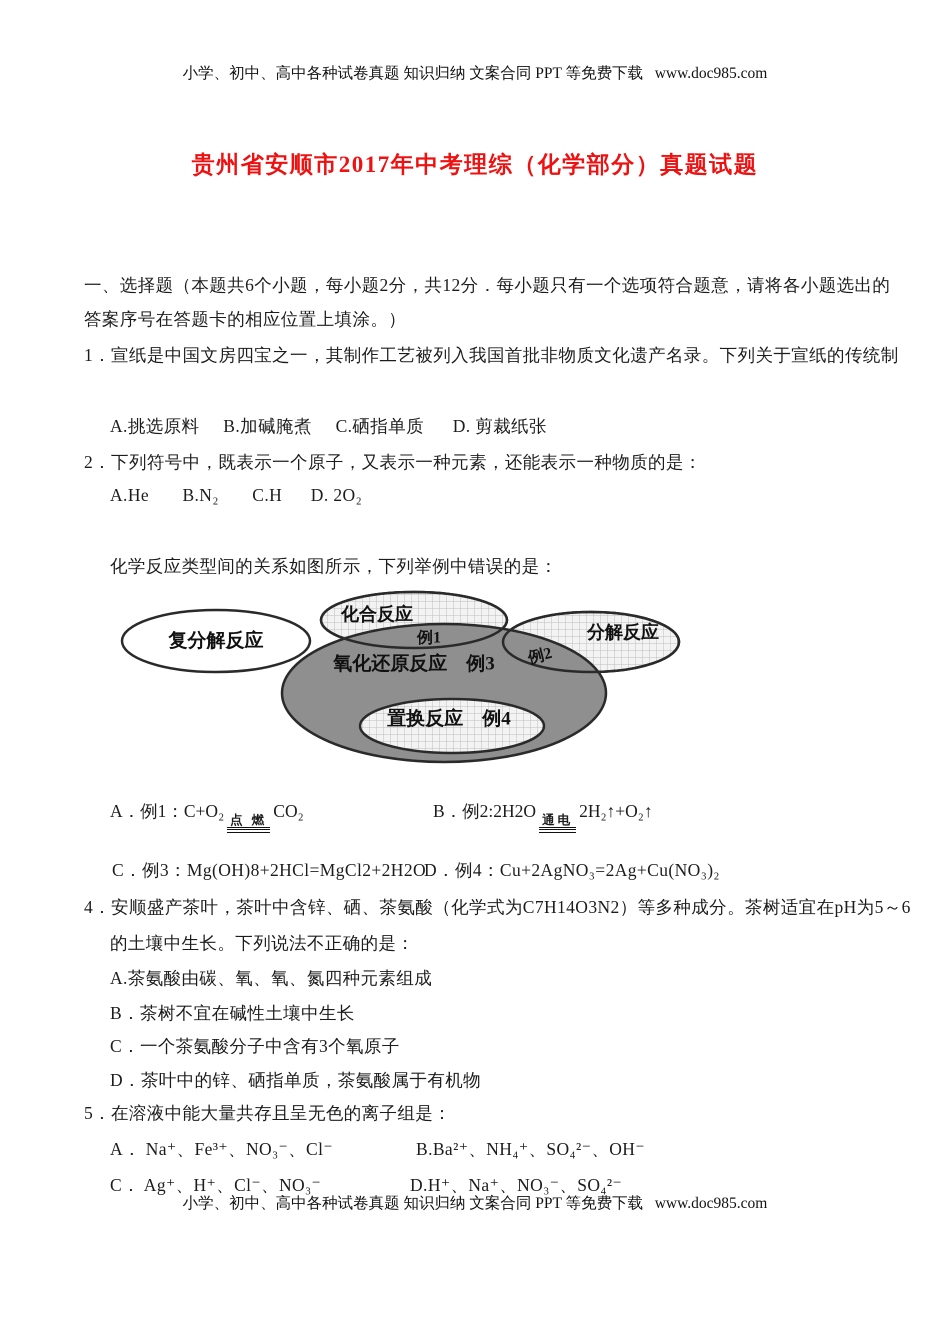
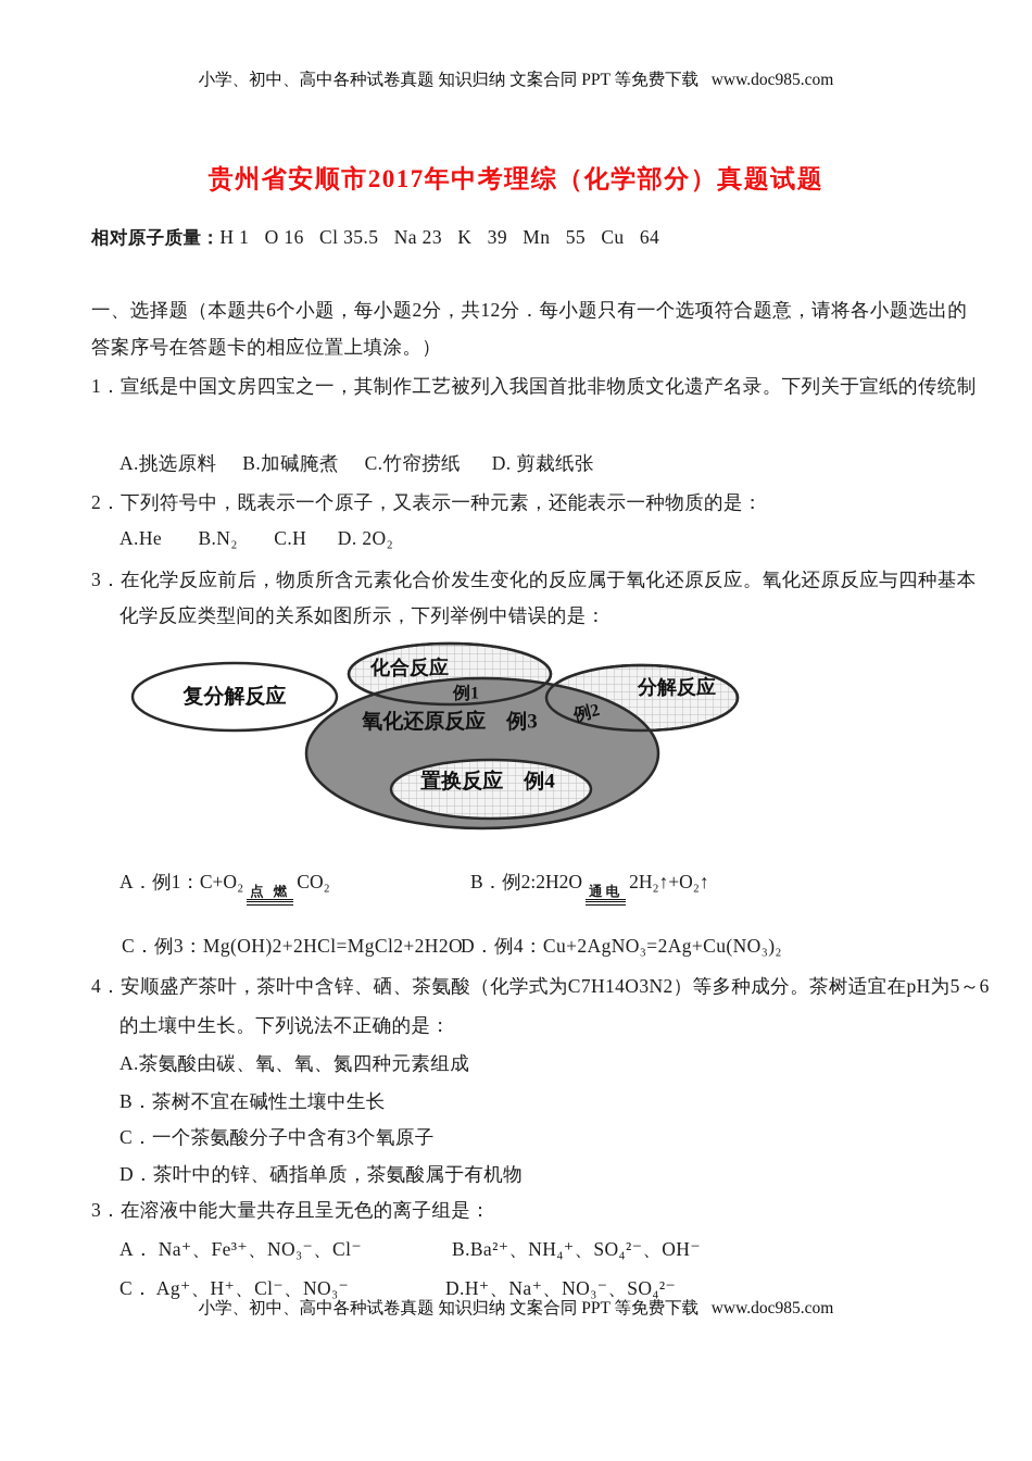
  小学、初中、高中各种试卷真题 知识归纳 文案合同 PPT 等免费下载 www.doc985.com
  贵州省安顺市2017年中考理综（化学部分）真题试题
+ 相对原子质量：H 1 O 16 Cl 35.5 Na 23 K 39 Mn 55 Cu 64
  一、选择题（本题共6个小题，每小题2分，共12分．每小题只有一个选项符合题意，请将各小题选出的
  答案序号在答题卡的相应位置上填涂。）
  1．宣纸是中国文房四宝之一，其制作工艺被列入我国首批非物质文化遗产名录。下列关于宣纸的传统制
- A.挑选原料 B.加碱腌煮 C.硒指单质 D. 剪裁纸张
+ A.挑选原料 B.加碱腌煮 C.竹帘捞纸 D. 剪裁纸张
  2．下列符号中，既表示一个原子，又表示一种元素，还能表示一种物质的是：
  A.He B.N₂ C.H D. 2O₂
+ 3．在化学反应前后，物质所含元素化合价发生变化的反应属于氧化还原反应。氧化还原反应与四种基本
  化学反应类型间的关系如图所示，下列举例中错误的是：
  复分解反应
  化合反应
  例1
  分解反应
  氧化还原反应 例3
  置换反应 例4
  A．例1：C+O₂
  点 燃
  CO₂
  B．例2:2H2O
  通电
  2H₂↑+O₂↑
- C．例3：Mg(OH)8+2HCl=MgCl2+2H2O
+ C．例3：Mg(OH)2+2HCl=MgCl2+2H2O
  D．例4：Cu+2AgNO₃=2Ag+Cu(NO₃)₂
  4．安顺盛产茶叶，茶叶中含锌、硒、茶氨酸（化学式为C7H14O3N2）等多种成分。茶树适宜在pH为5～6
  的土壤中生长。下列说法不正确的是：
  A.茶氨酸由碳、氧、氧、氮四种元素组成
  B．茶树不宜在碱性土壤中生长
  C．一个茶氨酸分子中含有3个氧原子
  D．茶叶中的锌、硒指单质，茶氨酸属于有机物
- 5．在溶液中能大量共存且呈无色的离子组是：
+ 3．在溶液中能大量共存且呈无色的离子组是：
  A． Na⁺、Fe³⁺、NO₃⁻、Cl⁻
  B.Ba²⁺、NH₄⁺、SO₄²⁻、OH⁻
  C． Ag⁺、H⁺、Cl⁻、NO₃⁻
  D.H⁺、Na⁺、NO₃⁻、SO₄²⁻
  小学、初中、高中各种试卷真题 知识归纳 文案合同 PPT 等免费下载 www.doc985.com
